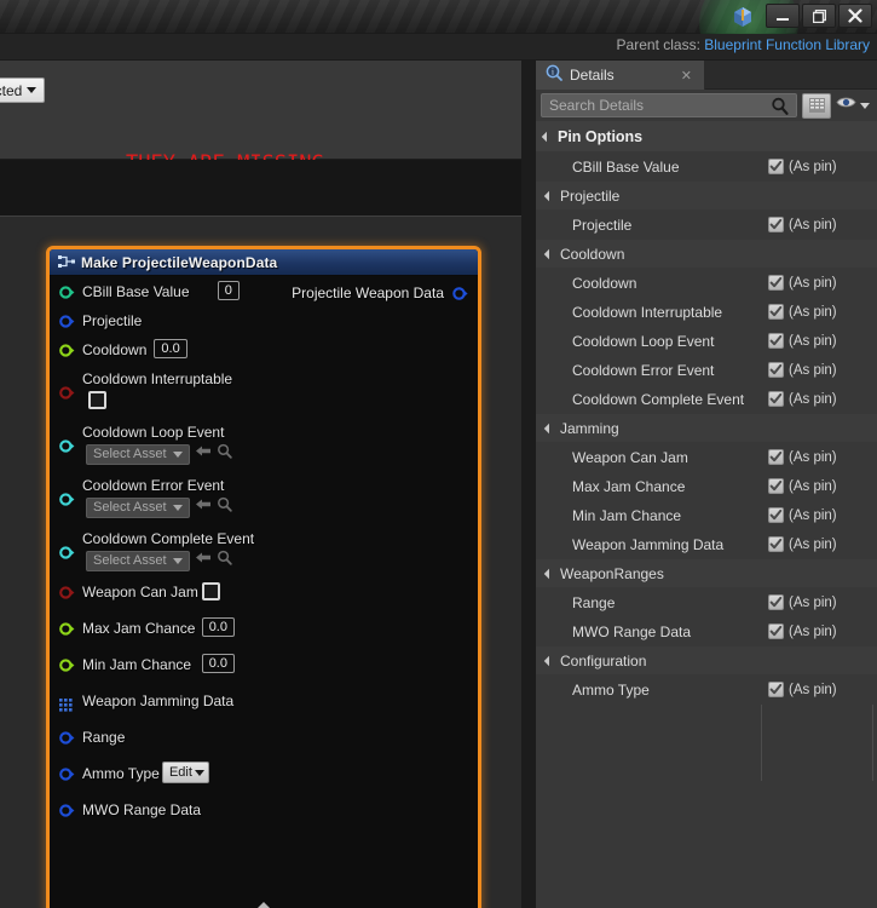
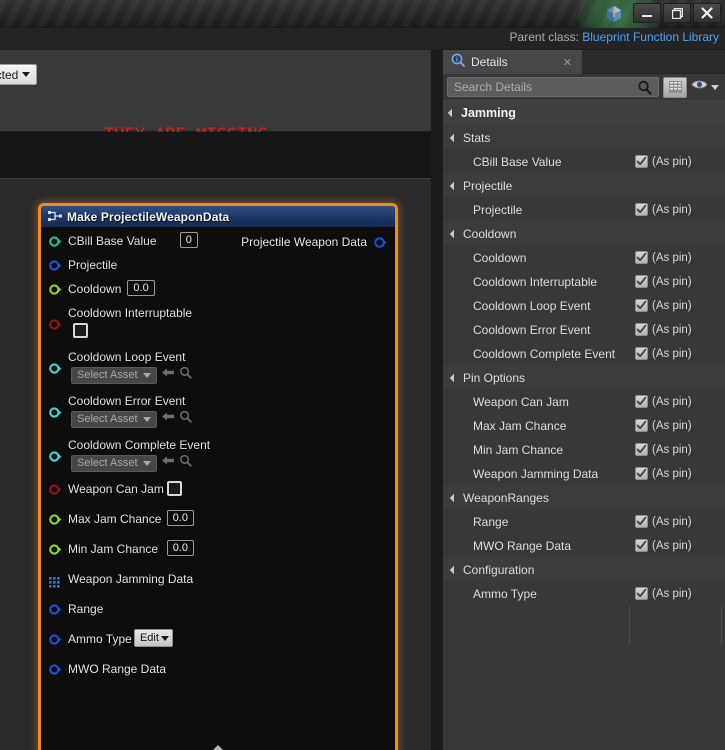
  Parent class: Blueprint Function Library
  Make ProjectileWeaponData
  Projectile Weapon Data
  CBill Base Value
  0
  Projectile
  Cooldown
  0.0
  Cooldown Interruptable
  Cooldown Loop Event
  Select Asset
  Cooldown Error Event
  Select Asset
  Cooldown Complete Event
  Select Asset
  Weapon Can Jam
  Max Jam Chance
  0.0
  Min Jam Chance
  0.0
  Weapon Jamming Data
  Range
  Ammo Type
  Edit
  MWO Range Data
  i
  Details
  ✕
  Search Details
- Pin Options
+ Jamming
+ Stats
  CBill Base Value
  (As pin)
  Projectile
  Projectile
  (As pin)
  Cooldown
  Cooldown
  (As pin)
  Cooldown Interruptable
  (As pin)
  Cooldown Loop Event
  (As pin)
  Cooldown Error Event
  (As pin)
  Cooldown Complete Event
  (As pin)
- Jamming
+ Pin Options
  Weapon Can Jam
  (As pin)
  Max Jam Chance
  (As pin)
  Min Jam Chance
  (As pin)
  Weapon Jamming Data
  (As pin)
  WeaponRanges
  Range
  (As pin)
  MWO Range Data
  (As pin)
  Configuration
  Ammo Type
  (As pin)
